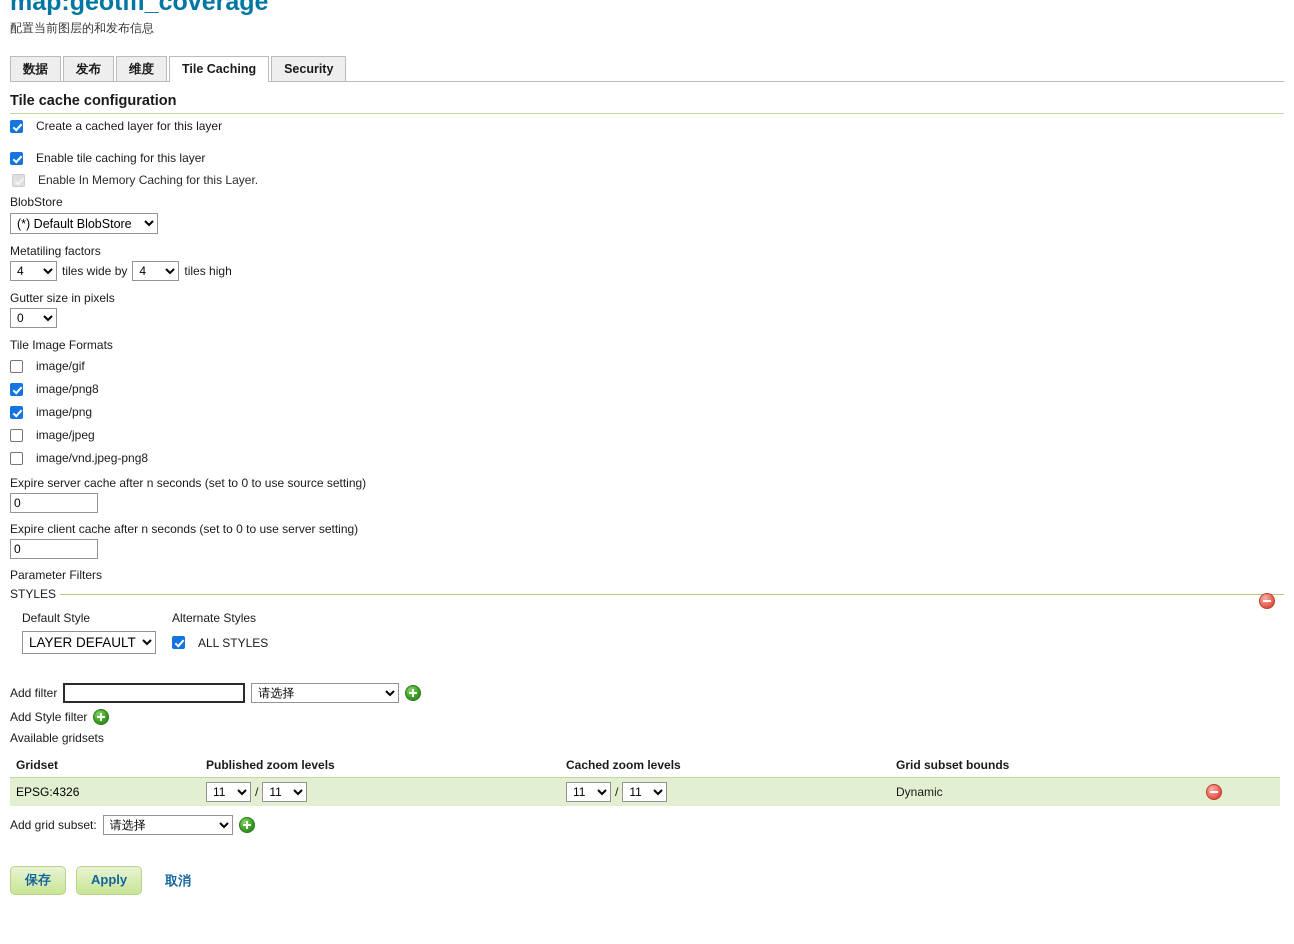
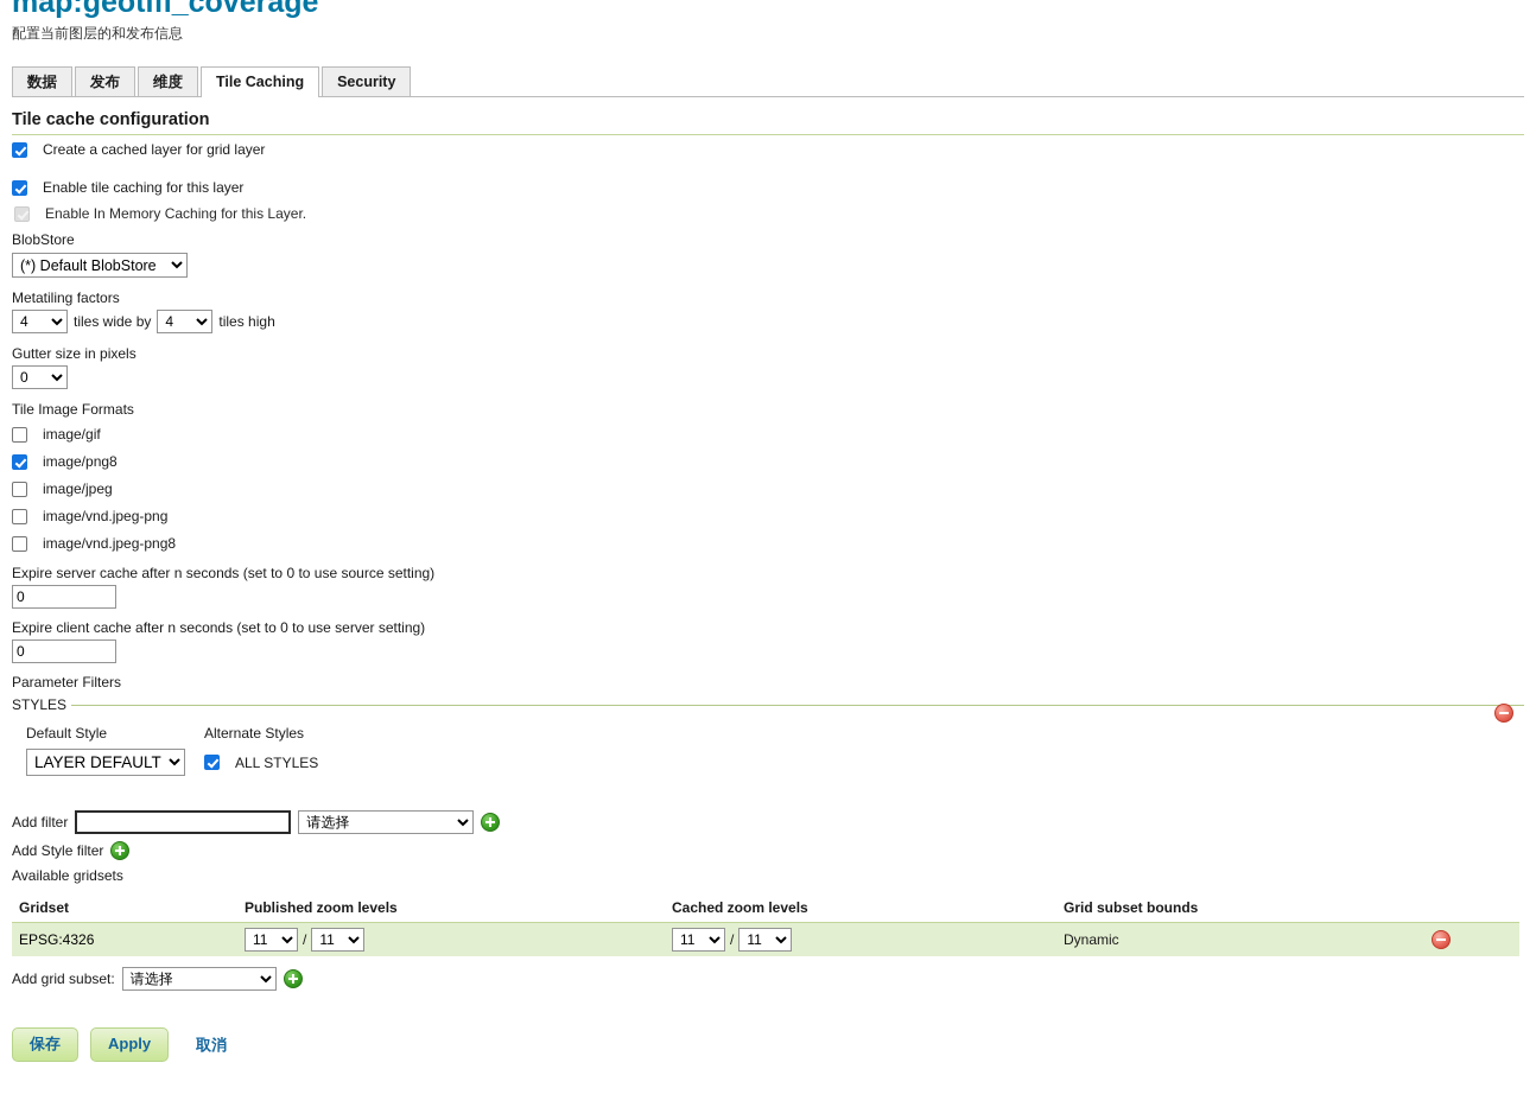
  map:geotifi_coverage
  配置当前图层的和发布信息
  数据
  发布
  维度
  Tile Caching
  Security
  Tile cache configuration
- Create a cached layer for this layer
+ Create a cached layer for grid layer
  Enable tile caching for this layer
  Enable In Memory Caching for this Layer.
  BlobStore
  (*) Default BlobStore
  Metatiling factors
  4
  tiles wide by
  4
  tiles high
  Gutter size in pixels
  0
  Tile Image Formats
  image/gif
  image/png8
- image/png
  image/jpeg
+ image/vnd.jpeg-png
  image/vnd.jpeg-png8
  Expire server cache after n seconds (set to 0 to use source setting)
  0
  Expire client cache after n seconds (set to 0 to use server setting)
  0
  Parameter Filters
  STYLES
  Default Style
  Alternate Styles
  LAYER DEFAULT
  ALL STYLES
  Add filter
  请选择
  Add Style filter
  Available gridsets
  Gridset	Published zoom levels	Cached zoom levels	Grid subset bounds
  EPSG:4326	11 / 11	11 / 11	Dynamic
  Add grid subset:
  请选择
  保存
  Apply
  取消
